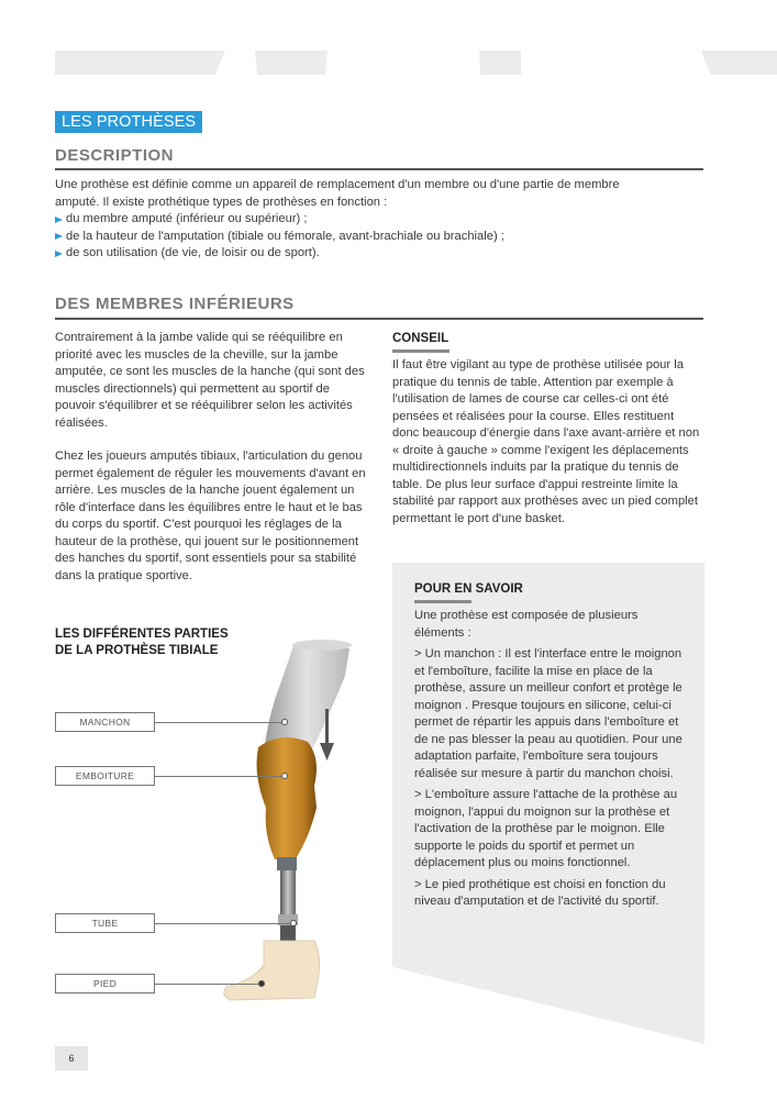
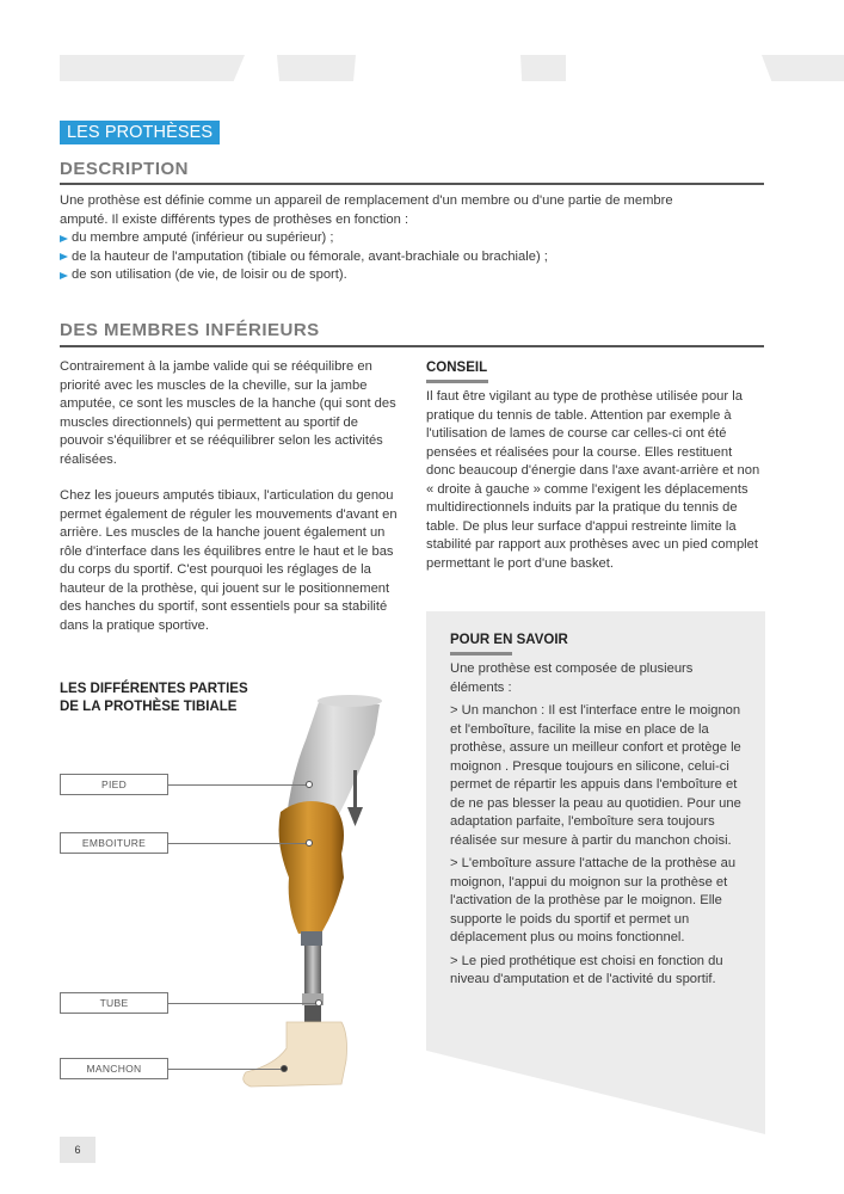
  LES PROTHÈSES
  DESCRIPTION
  Une prothèse est définie comme un appareil de remplacement d'un membre ou d'une partie de membre
- amputé. Il existe prothétique types de prothèses en fonction :
+ amputé. Il existe différents types de prothèses en fonction :
  du membre amputé (inférieur ou supérieur) ;
  de la hauteur de l'amputation (tibiale ou fémorale, avant-brachiale ou brachiale) ;
  de son utilisation (de vie, de loisir ou de sport).
  DES MEMBRES INFÉRIEURS
  Contrairement à la jambe valide qui se rééquilibre en priorité avec les muscles de la cheville, sur la jambe amputée, ce sont les muscles de la hanche (qui sont des muscles directionnels) qui permettent au sportif de pouvoir s'équilibrer et se rééquilibrer selon les activités réalisées.
  Chez les joueurs amputés tibiaux, l'articulation du genou permet également de réguler les mouvements d'avant en arrière. Les muscles de la hanche jouent également un rôle d'interface dans les équilibres entre le haut et le bas du corps du sportif. C'est pourquoi les réglages de la hauteur de la prothèse, qui jouent sur le positionnement des hanches du sportif, sont essentiels pour sa stabilité dans la pratique sportive.
  CONSEIL
  Il faut être vigilant au type de prothèse utilisée pour la pratique du tennis de table. Attention par exemple à l'utilisation de lames de course car celles-ci ont été pensées et réalisées pour la course. Elles restituent donc beaucoup d'énergie dans l'axe avant-arrière et non « droite à gauche » comme l'exigent les déplacements multidirectionnels induits par la pratique du tennis de table. De plus leur surface d'appui restreinte limite la stabilité par rapport aux prothèses avec un pied complet permettant le port d'une basket.
  POUR EN SAVOIR
  Une prothèse est composée de plusieurs éléments :
  > Un manchon : Il est l'interface entre le moignon et l'emboîture, facilite la mise en place de la prothèse, assure un meilleur confort et protège le moignon . Presque toujours en silicone, celui-ci permet de répartir les appuis dans l'emboîture et de ne pas blesser la peau au quotidien. Pour une adaptation parfaite, l'emboîture sera toujours réalisée sur mesure à partir du manchon choisi.
  > L'emboîture assure l'attache de la prothèse au moignon, l'appui du moignon sur la prothèse et l'activation de la prothèse par le moignon. Elle supporte le poids du sportif et permet un déplacement plus ou moins fonctionnel.
  > Le pied prothétique est choisi en fonction du niveau d'amputation et de l'activité du sportif.
  LES DIFFÉRENTES PARTIES
  DE LA PROTHÈSE TIBIALE
- MANCHON
+ PIED
  EMBOITURE
  TUBE
- PIED
+ MANCHON
  6
